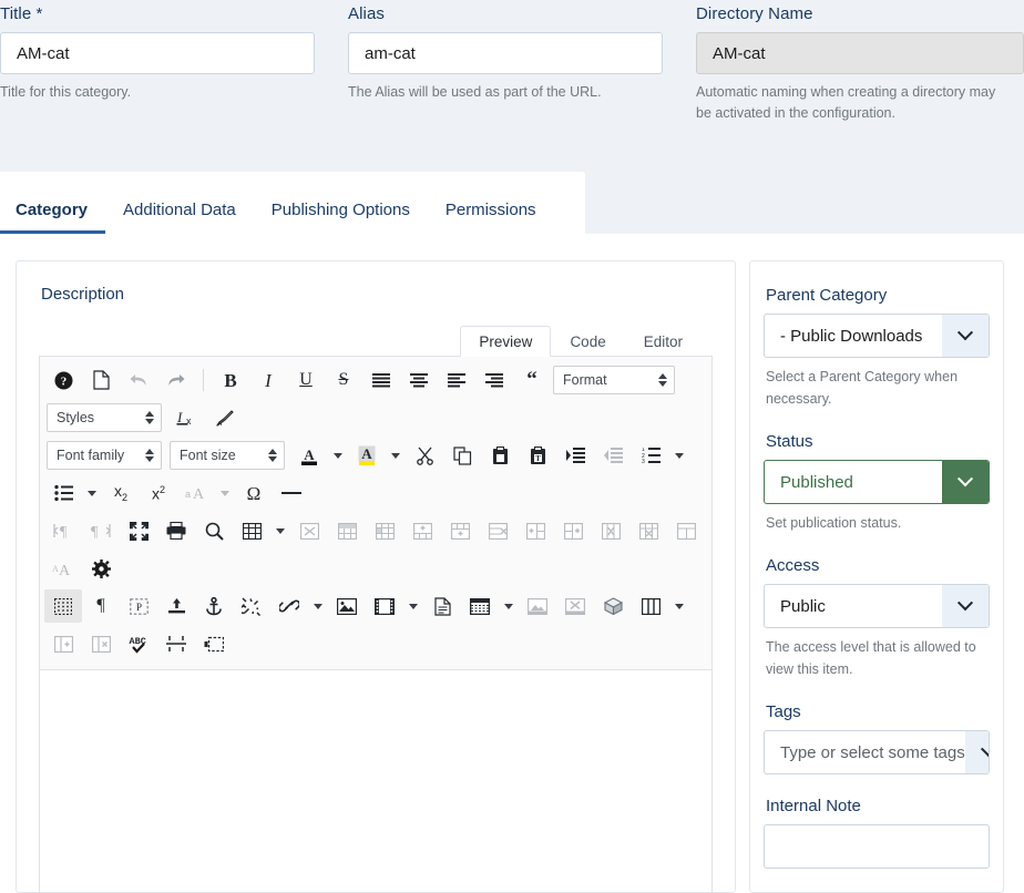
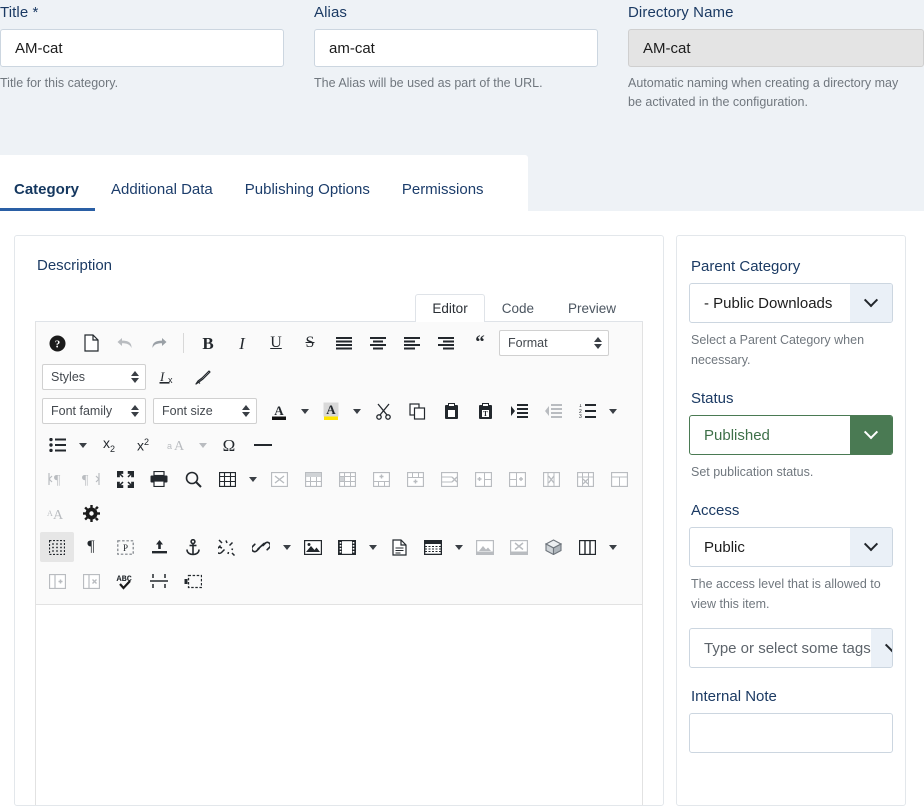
  Title *
  AM-cat
  Title for this category.
  Alias
  am-cat
  The Alias will be used as part of the URL.
  Directory Name
  AM-cat
  Automatic naming when creating a directory may be activated in the configuration.
  Category
  Additional Data
  Publishing Options
  Permissions
  Description
- Preview
+ Editor
  Code
- Editor
+ Preview
  ?
  B
  I
  U
  S
  “
  Format
  Styles
  I
  x
  Font family
  Font size
  A
  A
  T
  x2
  x2
  a
  A
  Ω
  ¶
  ¶
  A
  A
  ¶
  P
  ABC
  Parent Category
  - Public Downloads
  Select a Parent Category when necessary.
  Status
  Published
  Set publication status.
  Access
  Public
  The access level that is allowed to view this item.
- Tags
  Type or select some tags
  Internal Note
